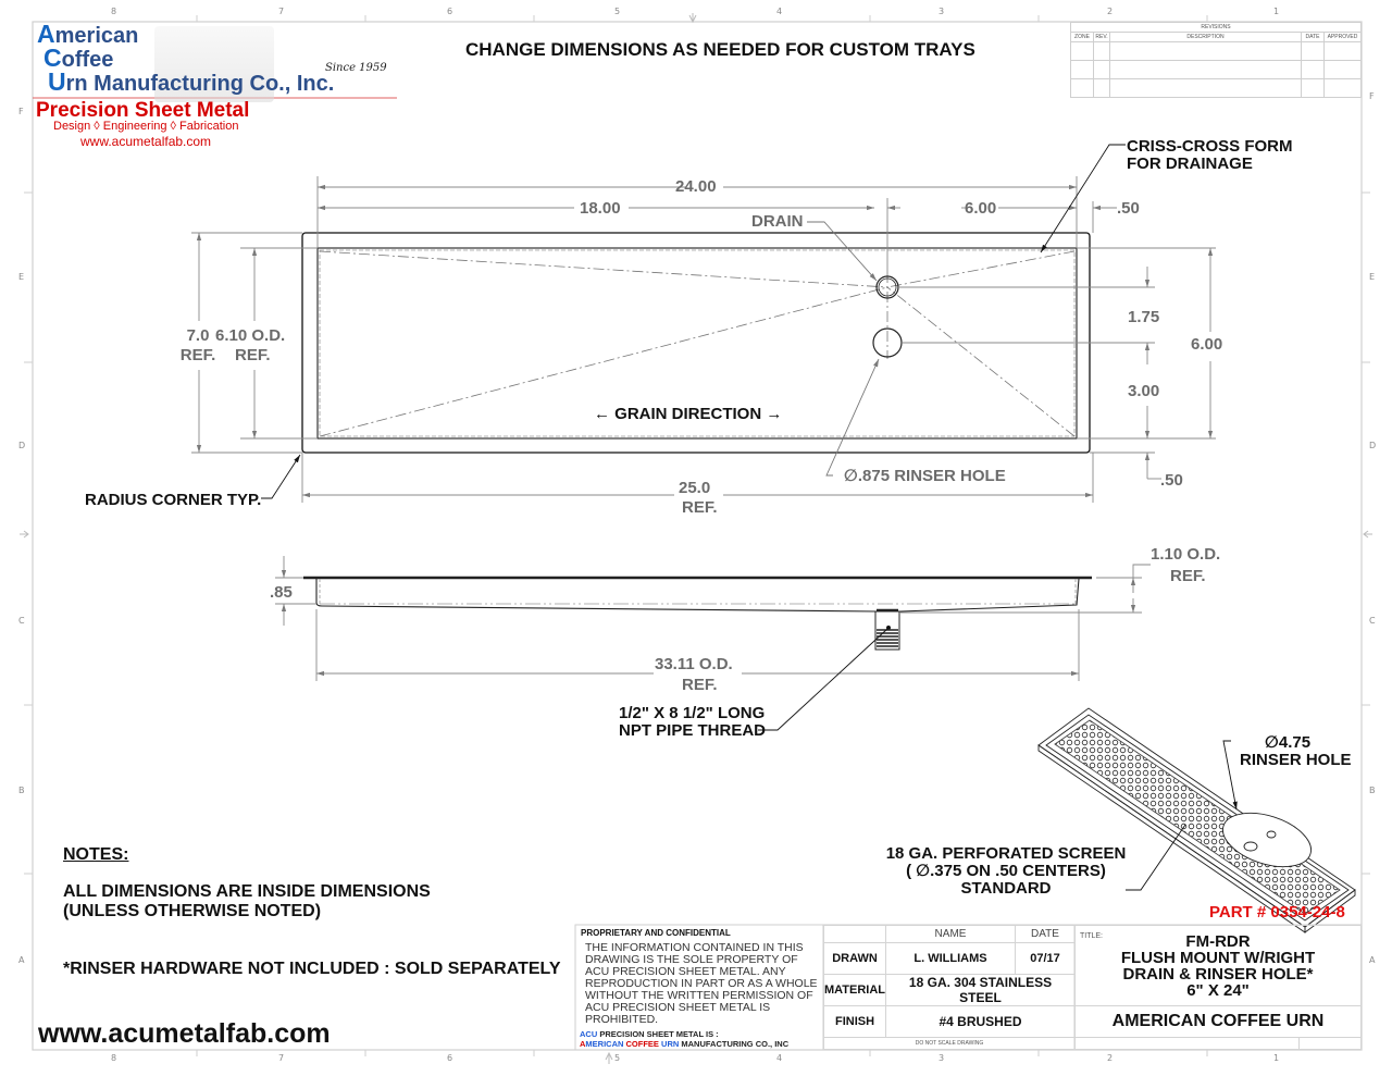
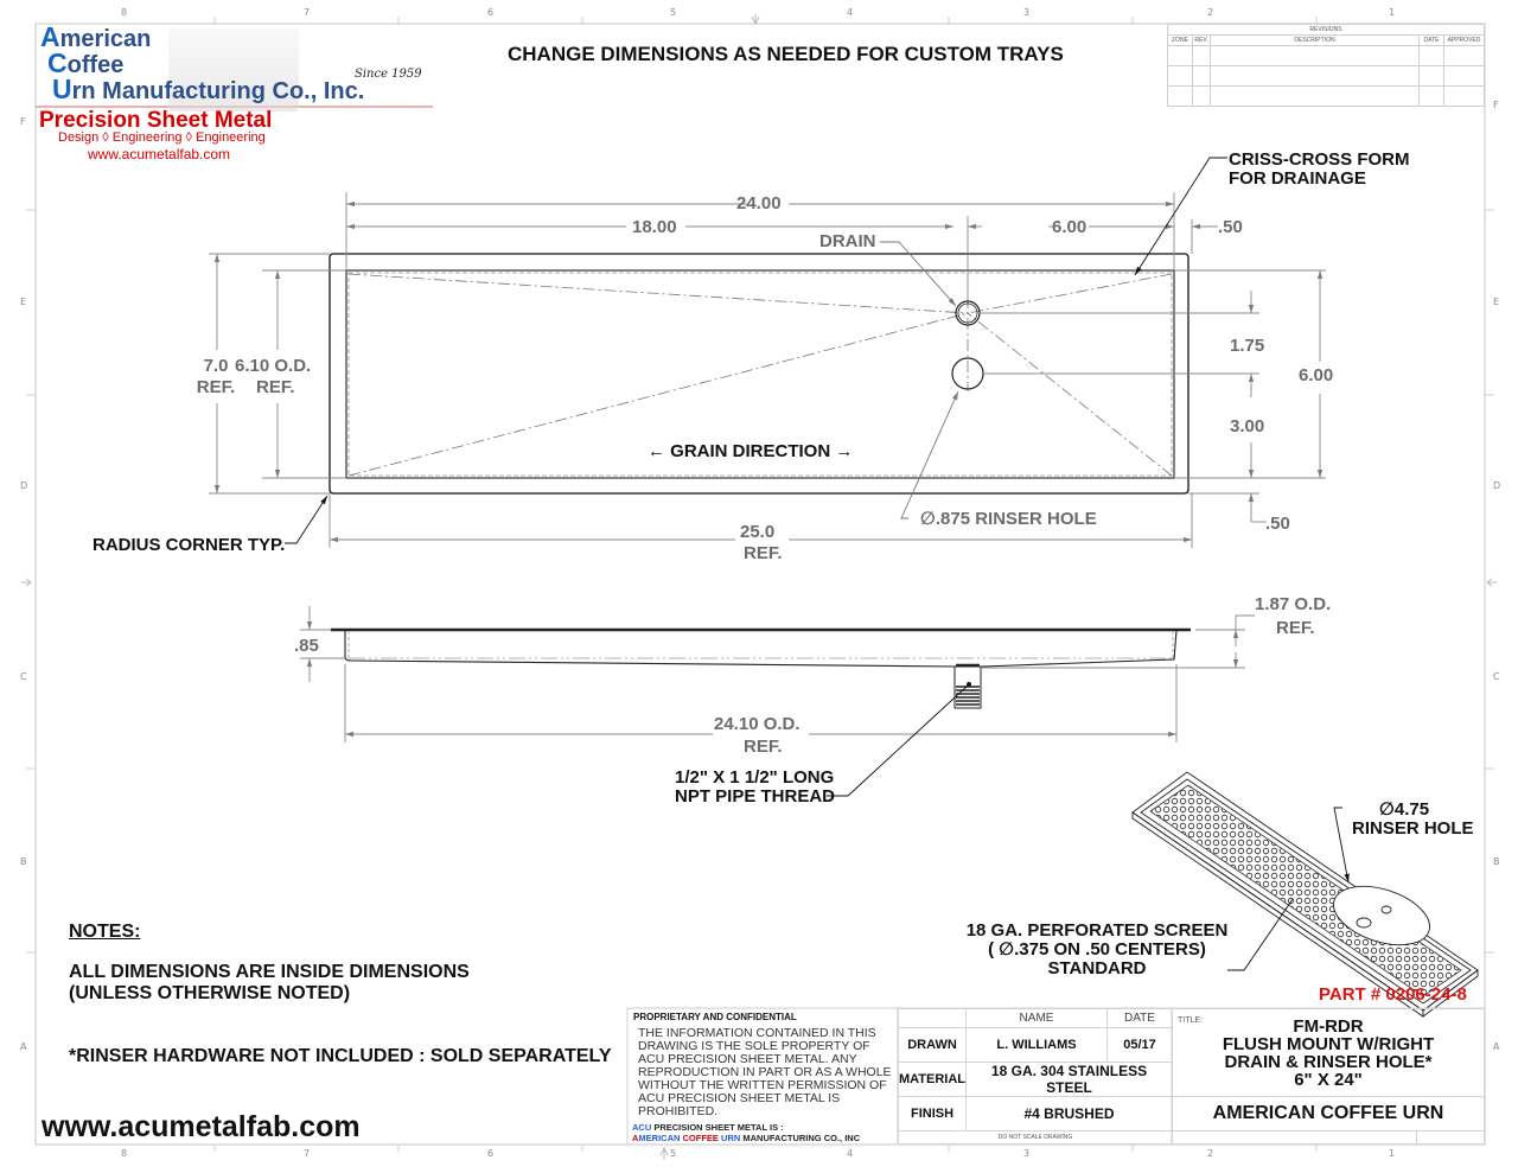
  8
  7
  6
  5
  4
  3
  2
  1
  8
  7
  6
  5
  4
  3
  2
  1
  F
  E
  D
  C
  B
  A
  F
  E
  D
  C
  B
  A
  American
  Coffee
  Urn Manufacturing Co., Inc.
  Since 1959
  Precision Sheet Metal
- Design ◊ Engineering ◊ Fabrication
+ Design ◊ Engineering ◊ Engineering
  www.acumetalfab.com
  CHANGE DIMENSIONS AS NEEDED FOR CUSTOM TRAYS
  24.00
  18.00
  6.00
  .50
  DRAIN
  7.0
  REF.
  6.10 O.D.
  REF.
  1.75
  3.00
  6.00
  .50
  ← GRAIN DIRECTION →
  ∅.875 RINSER HOLE
  25.0
  REF.
  CRISS-CROSS FORM
  FOR DRAINAGE
  RADIUS CORNER TYP.
  .85
- 1.10 O.D.
+ 1.87 O.D.
  REF.
- 33.11 O.D.
+ 24.10 O.D.
  REF.
- 1/2" X 8 1/2" LONG
+ 1/2" X 1 1/2" LONG
  NPT PIPE THREAD
  ∅4.75
  RINSER HOLE
  18 GA. PERFORATED SCREEN
  ( ∅.375 ON .50 CENTERS)
  STANDARD
  NOTES:
  ALL DIMENSIONS ARE INSIDE DIMENSIONS
  (UNLESS OTHERWISE NOTED)
  *RINSER HARDWARE NOT INCLUDED : SOLD SEPARATELY
  www.acumetalfab.com
- PART # 0354-24-8
+ PART # 0206-24-8
  PROPRIETARY AND CONFIDENTIAL
  THE INFORMATION CONTAINED IN THIS DRAWING IS THE SOLE PROPERTY OF ACU PRECISION SHEET METAL. ANY REPRODUCTION IN PART OR AS A WHOLE WITHOUT THE WRITTEN PERMISSION OF ACU PRECISION SHEET METAL IS PROHIBITED.
  ACU PRECISION SHEET METAL IS :
  AMERICAN COFFEE URN MANUFACTURING CO., INC
  NAME
  DATE
  DRAWN
  L. WILLIAMS
- 07/17
+ 05/17
  MATERIAL
  18 GA. 304 STAINLESS STEEL
  FINISH
  #4 BRUSHED
  FM-RDR
  FLUSH MOUNT W/RIGHT
  DRAIN & RINSER HOLE*
  6" X 24"
  AMERICAN COFFEE URN
